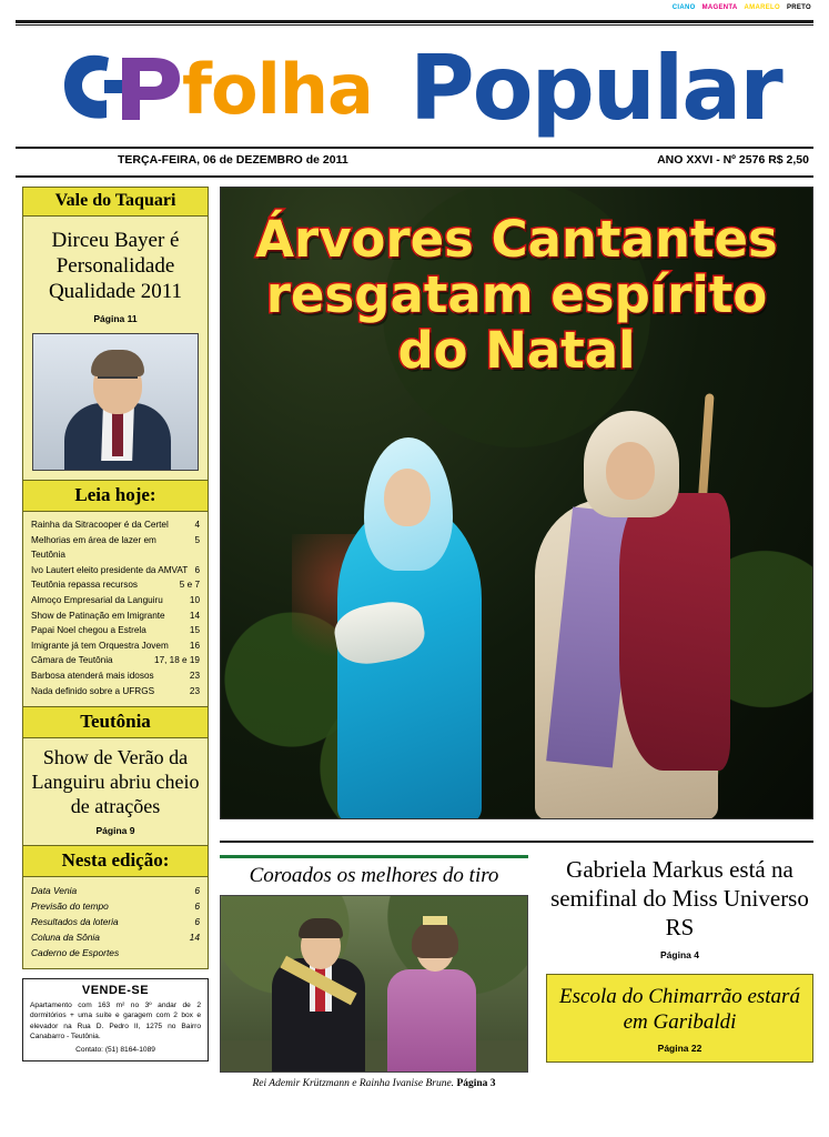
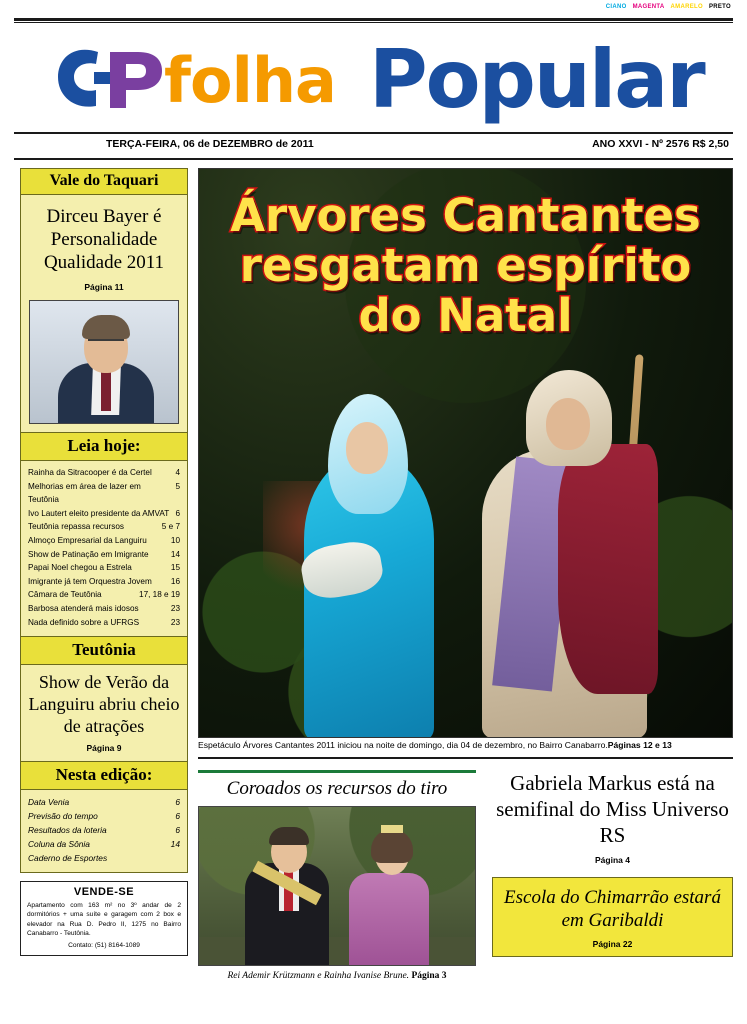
  folha
  Popular
  TERÇA-FEIRA, 06 de DEZEMBRO de 2011
  ANO XXVI - Nº 2576 R$ 2,50
  Vale do Taquari
  Dirceu Bayer é Personalidade Qualidade 2011
  Página 11
  Leia hoje:
  Rainha da Sitracooper é da Certel
  4
  Melhorias em área de lazer em Teutônia
  5
  Ivo Lautert eleito presidente da AMVAT
  6
  Teutônia repassa recursos
  5 e 7
  Almoço Empresarial da Languiru
  10
  Show de Patinação em Imigrante
  14
  Papai Noel chegou a Estrela
  15
  Imigrante já tem Orquestra Jovem
  16
  Câmara de Teutônia
  17, 18 e 19
  Barbosa atenderá mais idosos
  23
  Nada definido sobre a UFRGS
  23
  Teutônia
  Show de Verão da Languiru abriu cheio de atrações
  Página 9
  Nesta edição:
  Data Venia
  6
  Previsão do tempo
  6
  Resultados da loteria
  6
  Coluna da Sônia
  14
  Caderno de Esportes
  VENDE-SE
  Árvores Cantantes resgatam espírito do Natal
+ Espetáculo Árvores Cantantes 2011 iniciou na noite de domingo, dia 04 de dezembro, no Bairro Canabarro.Páginas 12 e 13
- Coroados os melhores do tiro
+ Coroados os recursos do tiro
  Rei Ademir Krützmann e Rainha Ivanise Brune. Página 3
  Gabriela Markus está na semifinal do Miss Universo RS
  Página 4
  Escola do Chimarrão estará em Garibaldi
  Página 22
